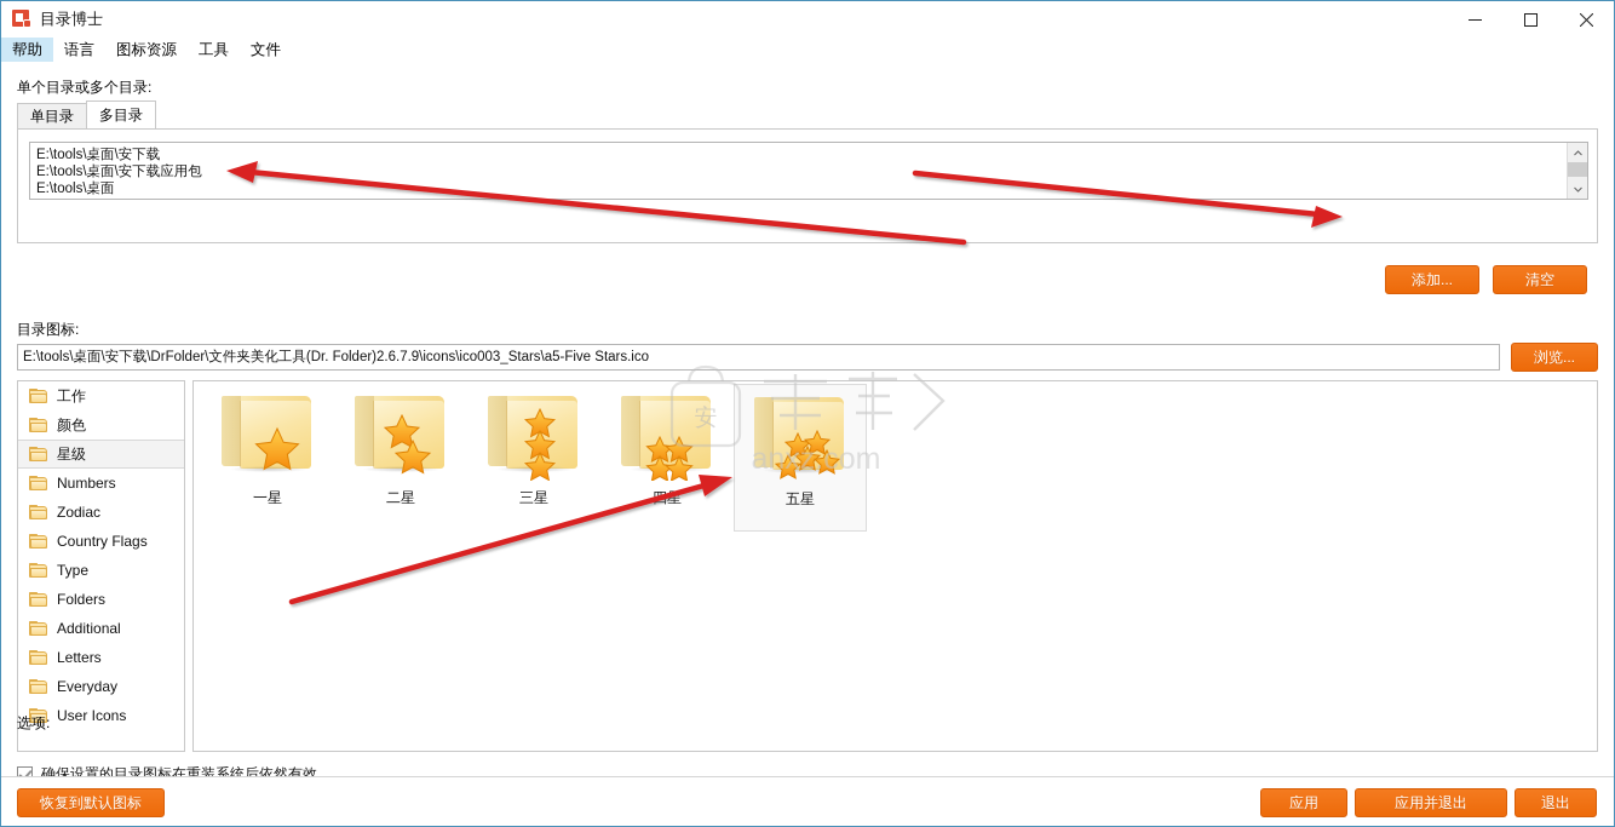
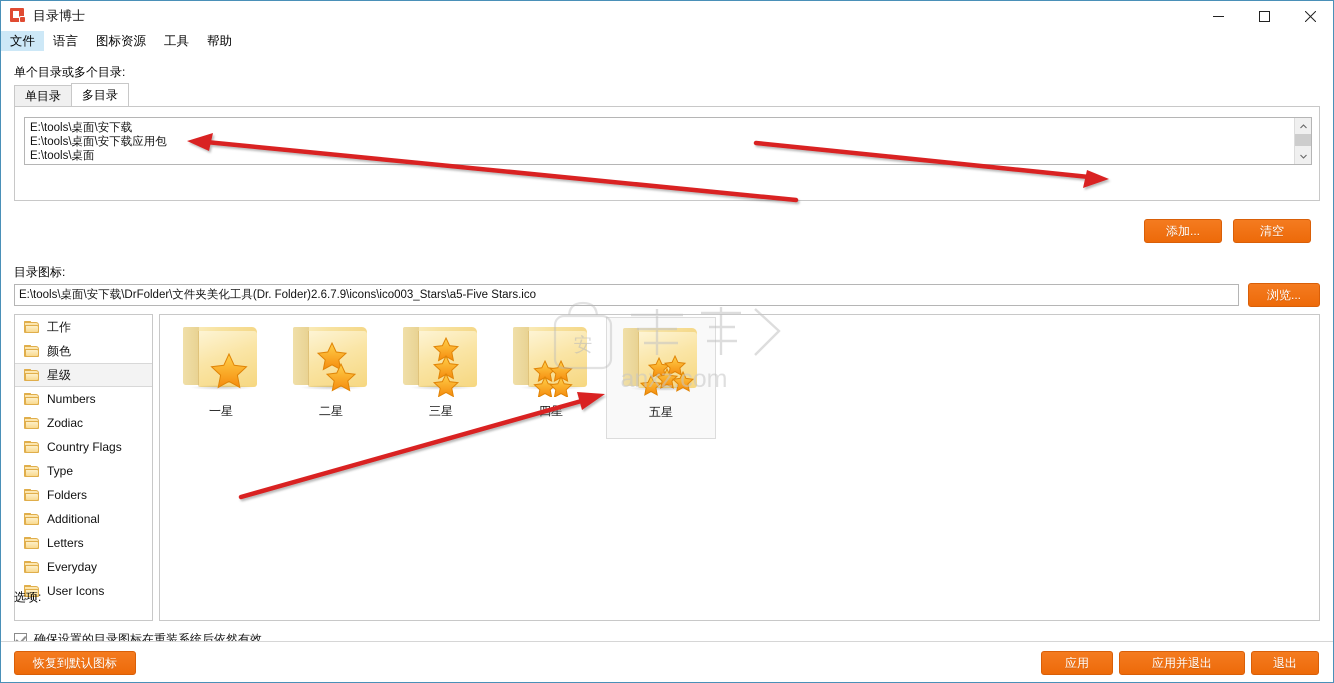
  目录博士
- 帮助
+ 文件
  语言
  图标资源
  工具
- 文件
+ 帮助
  单个目录或多个目录:
  单目录
  多目录
  E:\tools\桌面\安下载
  E:\tools\桌面\安下载应用包
  E:\tools\桌面
  添加...
  清空
  目录图标:
  E:\tools\桌面\安下载\DrFolder\文件夹美化工具(Dr. Folder)2.6.7.9\icons\ico003_Stars\a5-Five Stars.ico
  浏览...
  工作
  颜色
  星级
  Numbers
  Zodiac
  Country Flags
  Type
  Folders
  Additional
  Letters
  Everyday
  User Icons
  一星
  二星
  三星
  五星
  选项:
  确保设置的目录图标在重装系统后依然有效
  恢复到默认图标
  应用
  应用并退出
  退出
  安
  anxz.com
